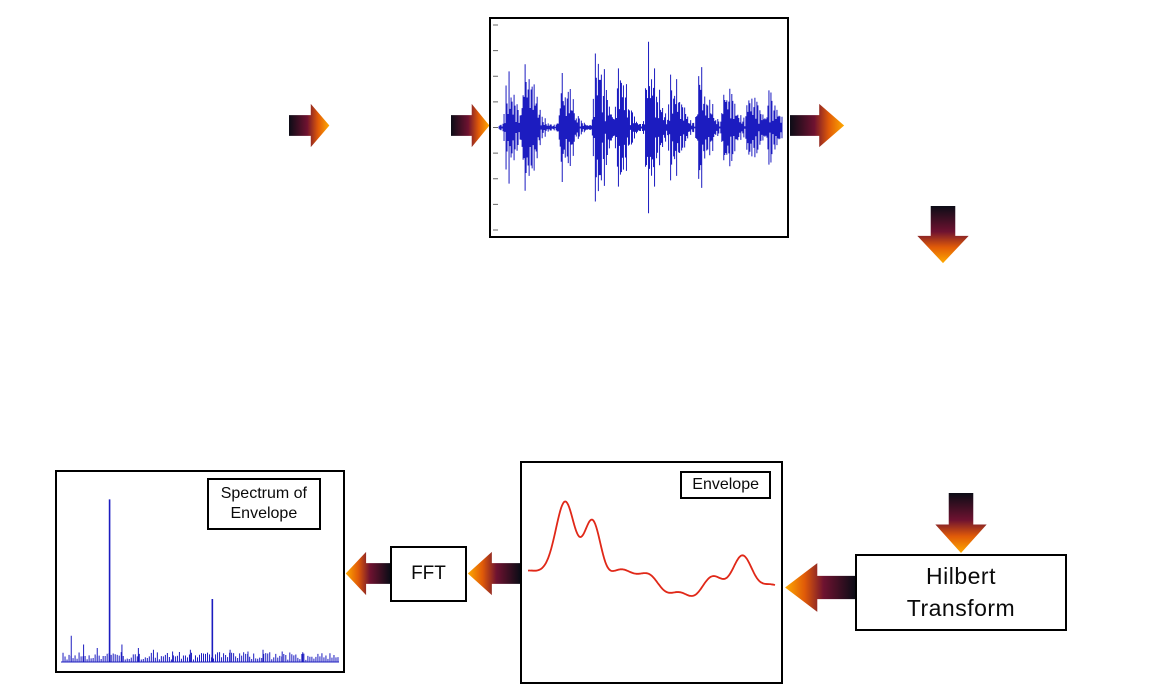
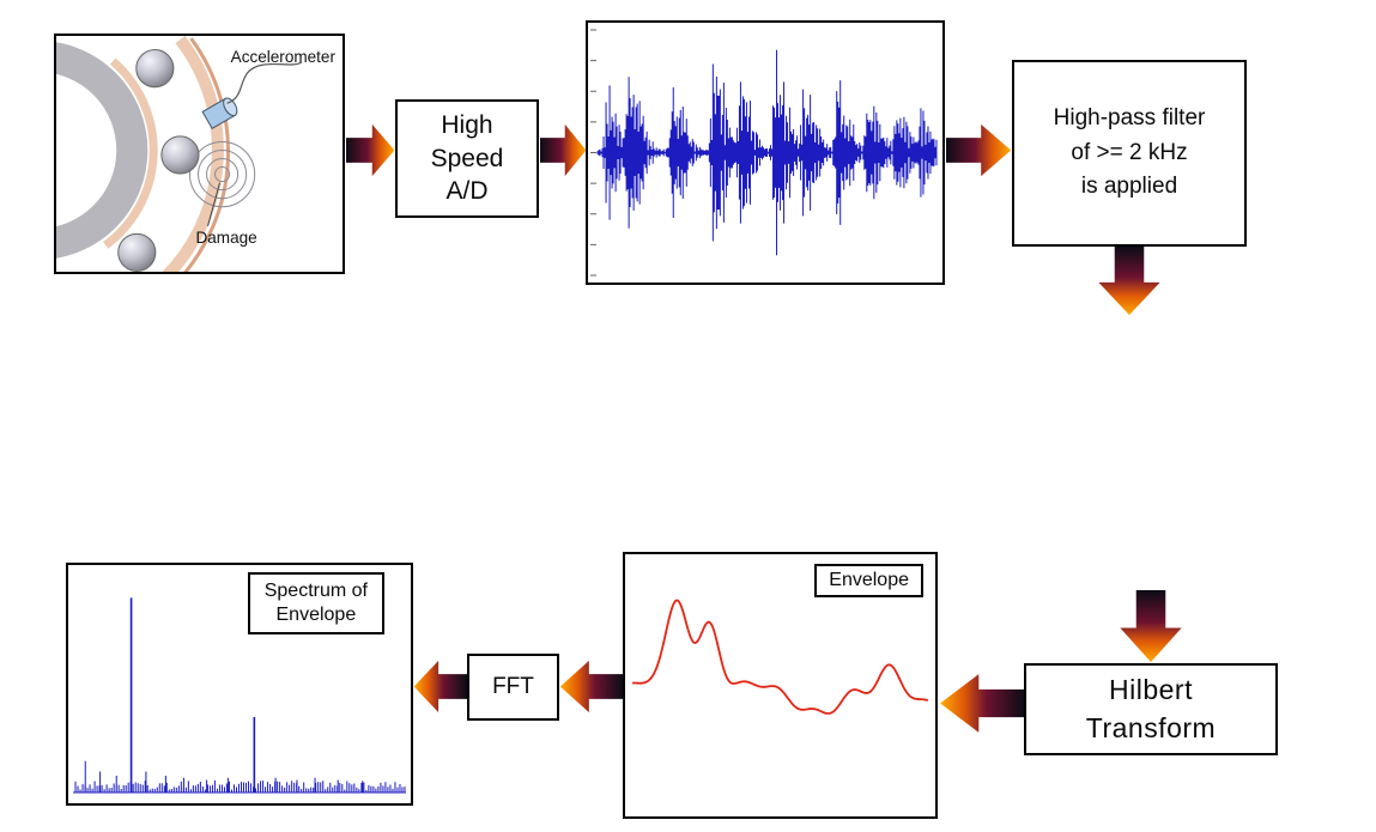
+ Accelerometer
+ Damage
+ High
+ Speed
+ A/D
+ High-pass filter
+ of >= 2 kHz
+ is applied
  Hilbert
  Transform
  Envelope
  FFT
  Spectrum of
  Envelope
